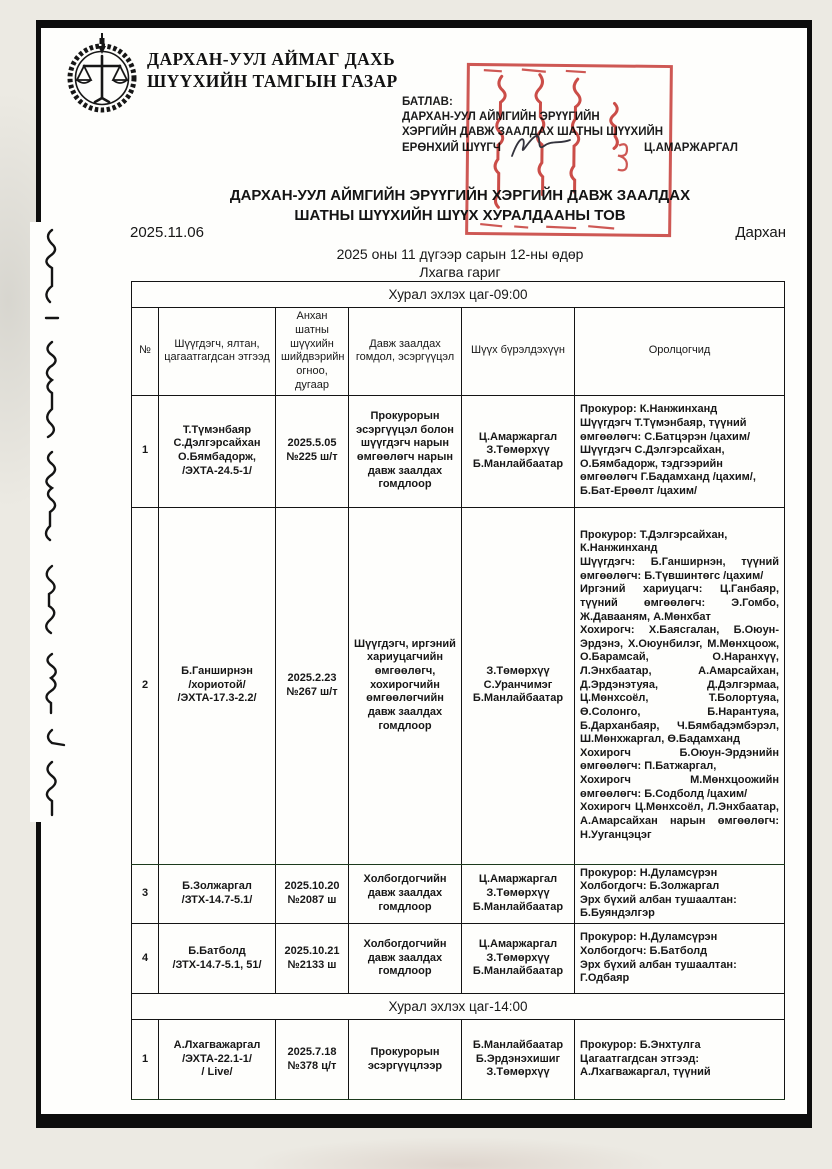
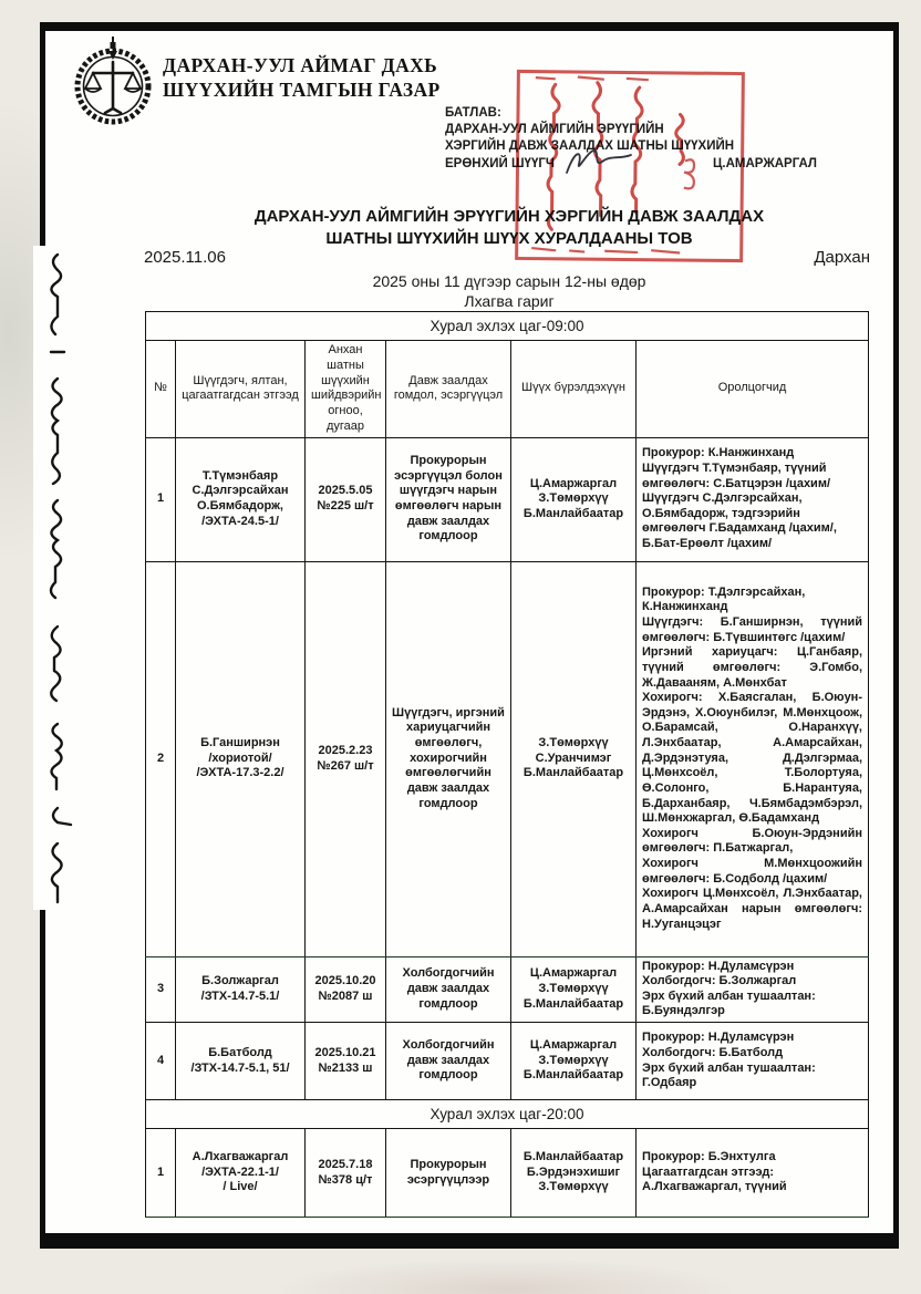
  ДАРХАН-УУЛ АЙМАГ ДАХЬ
  ШҮҮХИЙН ТАМГЫН ГАЗАР
  БАТЛАВ:
  ДАРХАН-УУЛ АЙМГИЙН ЭРҮҮГИЙН
  ХЭРГИЙН ДАВЖ ЗААЛДАХ ШАТНЫ ШҮҮХИЙН
  ЕРӨНХИЙ ШҮҮГЧ
  Ц.АМАРЖАРГАЛ
  ДАРХАН-УУЛ АЙМГИЙН ЭРҮҮГИЙН ХЭРГИЙН ДАВЖ ЗААЛДАХ
  ШАТНЫ ШҮҮХИЙН ШҮҮХ ХУРАЛДААНЫ ТОВ
  2025.11.06
  Дархан
  2025 оны 11 дүгээр сарын 12-ны өдөр
  Лхагва гариг
  Хурал эхлэх цаг-09:00
  №	Шүүгдэгч, ялтан, цагаатгагдсан этгээд	Анхан шатны шүүхийн шийдвэрийн огноо, дугаар	Давж заалдах гомдол, эсэргүүцэл	Шүүх бүрэлдэхүүн	Оролцогчид
  1	Т.Түмэнбаяр С.Дэлгэрсайхан О.Бямбадорж, /ЭХТА-24.5-1/	2025.5.05 №225 ш/т	Прокурорын эсэргүүцэл болон шүүгдэгч нарын өмгөөлөгч нарын давж заалдах гомдлоор	Ц.Амаржаргал З.Төмөрхүү Б.Манлайбаатар	Прокурор: К.Нанжинханд Шүүгдэгч Т.Түмэнбаяр, түүний өмгөөлөгч: С.Батцэрэн /цахим/ Шүүгдэгч С.Дэлгэрсайхан, О.Бямбадорж, тэдгээрийн өмгөөлөгч Г.Бадамханд /цахим/, Б.Бат-Ерөөлт /цахим/
  2	Б.Ганширнэн /хориотой/ /ЭХТА-17.3-2.2/	2025.2.23 №267 ш/т	Шүүгдэгч, иргэний хариуцагчийн өмгөөлөгч, хохирогчийн өмгөөлөгчийн давж заалдах гомдлоор	З.Төмөрхүү С.Уранчимэг Б.Манлайбаатар	Прокурор: Т.Дэлгэрсайхан, К.Нанжинханд Шүүгдэгч: Б.Ганширнэн, түүний өмгөөлөгч: Б.Түвшинтөгс /цахим/ Иргэний хариуцагч: Ц.Ганбаяр, түүний өмгөөлөгч: Э.Гомбо, Ж.Давааням, А.Мөнхбат Хохирогч: Х.Баясгалан, Б.Оюун-Эрдэнэ, Х.Оюунбилэг, М.Мөнхцоож, О.Барамсай, О.Наранхүү, Л.Энхбаатар, А.Амарсайхан, Д.Эрдэнэтуяа, Д.Дэлгэрмаа, Ц.Мөнхсоёл, Т.Болортуяа, Ө.Солонго, Б.Нарантуяа, Б.Дарханбаяр, Ч.Бямбадэмбэрэл, Ш.Мөнхжаргал, Ө.Бадамханд Хохирогч Б.Оюун-Эрдэнийн өмгөөлөгч: П.Батжаргал, Хохирогч М.Мөнхцоожийн өмгөөлөгч: Б.Содболд /цахим/ Хохирогч Ц.Мөнхсоёл, Л.Энхбаатар, А.Амарсайхан нарын өмгөөлөгч: Н.Ууганцэцэг
  3	Б.Золжаргал /ЗТХ-14.7-5.1/	2025.10.20 №2087 ш	Холбогдогчийн давж заалдах гомдлоор	Ц.Амаржаргал З.Төмөрхүү Б.Манлайбаатар	Прокурор: Н.Дуламсүрэн Холбогдогч: Б.Золжаргал Эрх бүхий албан тушаалтан: Б.Буяндэлгэр
  4	Б.Батболд /ЗТХ-14.7-5.1, 51/	2025.10.21 №2133 ш	Холбогдогчийн давж заалдах гомдлоор	Ц.Амаржаргал З.Төмөрхүү Б.Манлайбаатар	Прокурор: Н.Дуламсүрэн Холбогдогч: Б.Батболд Эрх бүхий албан тушаалтан: Г.Одбаяр
- Хурал эхлэх цаг-14:00
+ Хурал эхлэх цаг-20:00
  1	А.Лхагважаргал /ЭХТА-22.1-1/ / Live/	2025.7.18 №378 ц/т	Прокурорын эсэргүүцлээр	Б.Манлайбаатар Б.Эрдэнэхишиг З.Төмөрхүү	Прокурор: Б.Энхтулга Цагаатгагдсан этгээд: А.Лхагважаргал, түүний
